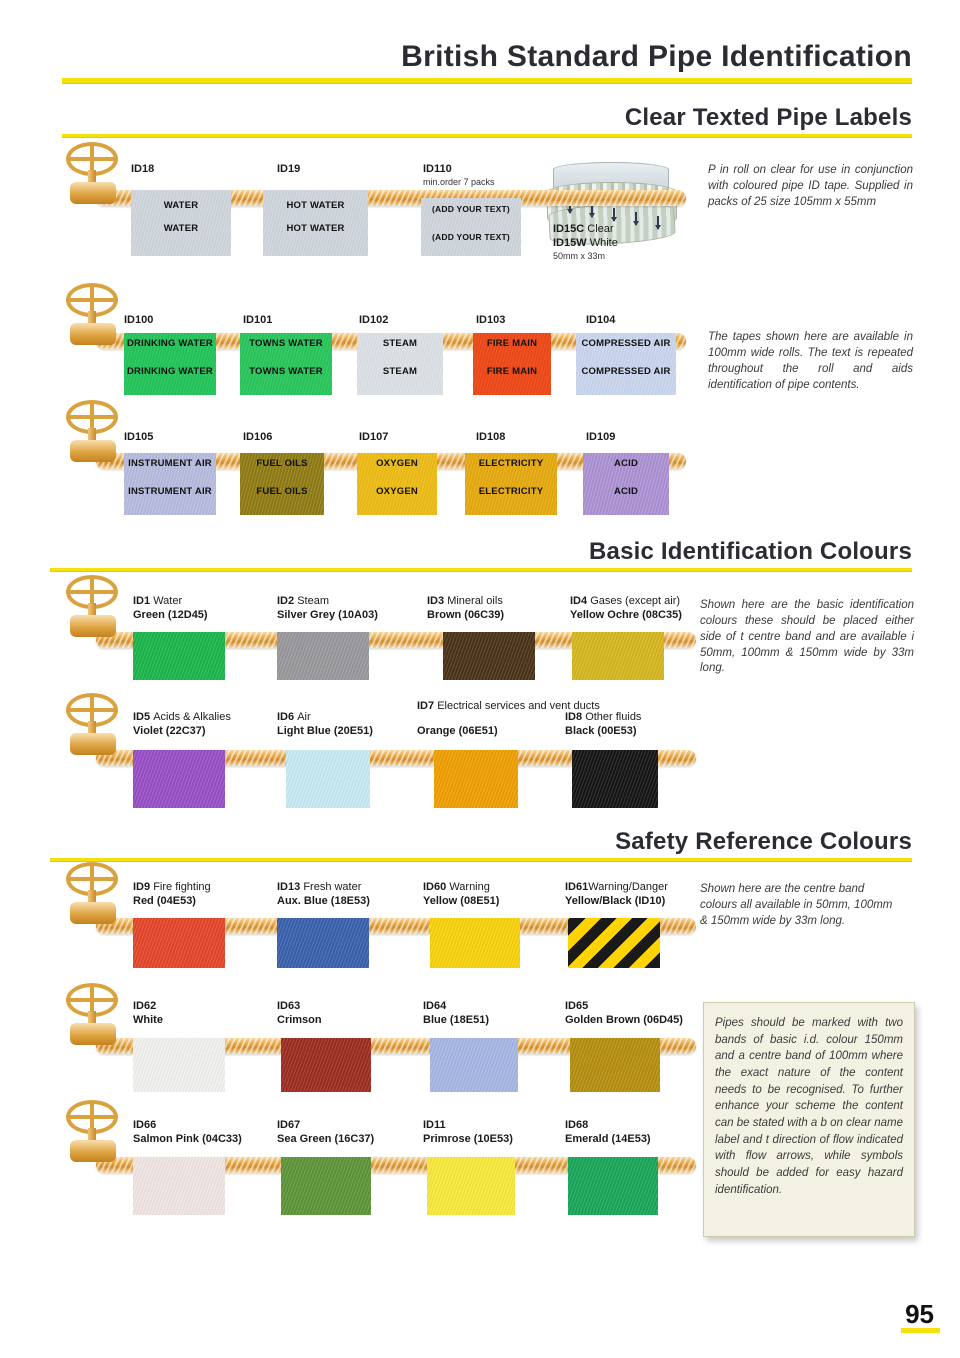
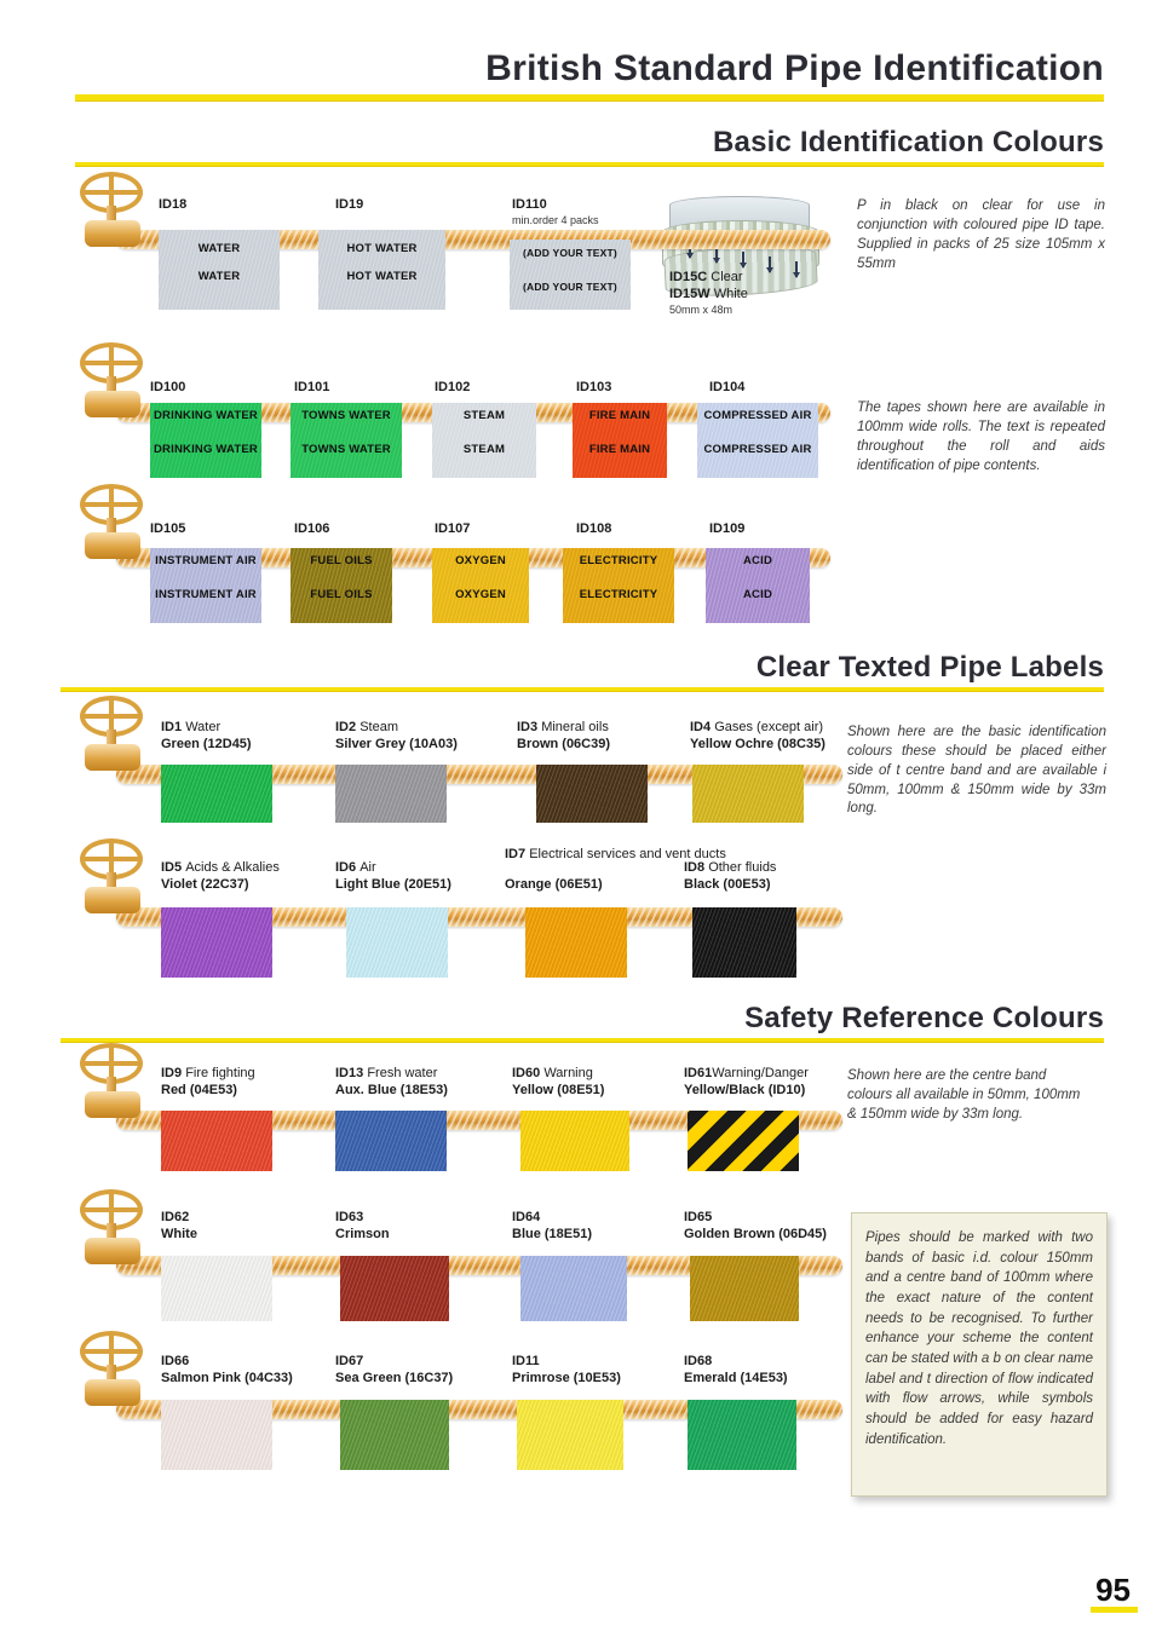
  British Standard Pipe Identification
- Clear Texted Pipe Labels
+ Basic Identification Colours
  ID18
  WATER
  WATER
  ID19
  HOT WATER
  HOT WATER
  ID110
- min.order 7 packs
+ min.order 4 packs
  (ADD YOUR TEXT)
  (ADD YOUR TEXT)
  ID15C Clear
  ID15W White
- 50mm x 33m
+ 50mm x 48m
- P in roll on clear for use in conjunction with coloured pipe ID tape. Supplied in packs of 25 size 105mm x 55mm
+ P in black on clear for use in conjunction with coloured pipe ID tape. Supplied in packs of 25 size 105mm x 55mm
  ID100
  DRINKING WATER
  DRINKING WATER
  ID101
  TOWNS WATER
  TOWNS WATER
  ID102
  STEAM
  STEAM
  ID103
  FIRE MAIN
  FIRE MAIN
  ID104
  COMPRESSED AIR
  COMPRESSED AIR
  The tapes shown here are available in 100mm wide rolls. The text is repeated throughout the roll and aids identification of pipe contents.
  ID105
  INSTRUMENT AIR
  INSTRUMENT AIR
  ID106
  FUEL OILS
  FUEL OILS
  ID107
  OXYGEN
  OXYGEN
  ID108
  ELECTRICITY
  ELECTRICITY
  ID109
  ACID
  ACID
- Basic Identification Colours
+ Clear Texted Pipe Labels
  ID1 Water
  Green (12D45)
  ID2 Steam
  Silver Grey (10A03)
  ID3 Mineral oils
  Brown (06C39)
  ID4 Gases (except air)
  Yellow Ochre (08C35)
  Shown here are the basic identification colours these should be placed either side of t centre band and are available i 50mm, 100mm & 150mm wide by 33m long.
  ID5 Acids & Alkalies
  Violet (22C37)
  ID6 Air
  Light Blue (20E51)
  ID7 Electrical services and vent ducts
  Orange (06E51)
  ID8 Other fluids
  Black (00E53)
  Safety Reference Colours
  ID9 Fire fighting
  Red (04E53)
  ID13 Fresh water
  Aux. Blue (18E53)
  ID60 Warning
  Yellow (08E51)
  ID61Warning/Danger
  Yellow/Black (ID10)
  Shown here are the centre band colours all available in 50mm, 100mm & 150mm wide by 33m long.
  ID62
  White
  ID63
  Crimson
  ID64
  Blue (18E51)
  ID65
  Golden Brown (06D45)
  ID66
  Salmon Pink (04C33)
  ID67
  Sea Green (16C37)
  ID11
  Primrose (10E53)
  ID68
  Emerald (14E53)
  Pipes should be marked with two bands of basic i.d. colour 150mm and a centre band of 100mm where the exact nature of the content needs to be recognised. To further enhance your scheme the content can be stated with a b on clear name label and t direction of flow indicated with flow arrows, while symbols should be added for easy hazard identification.
  95
